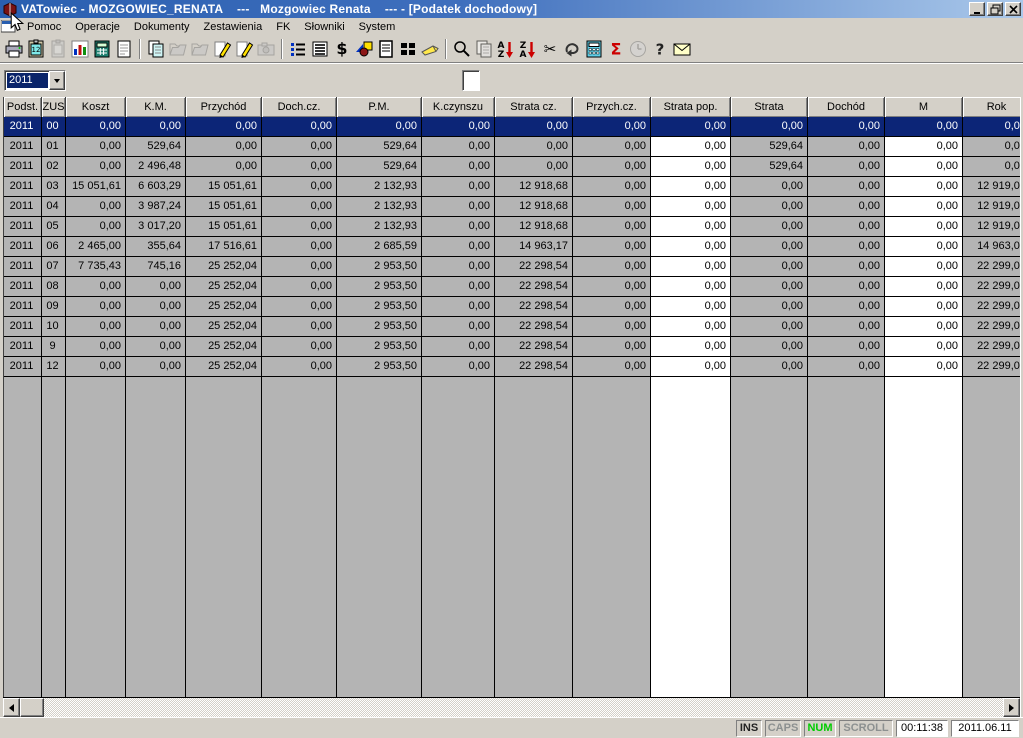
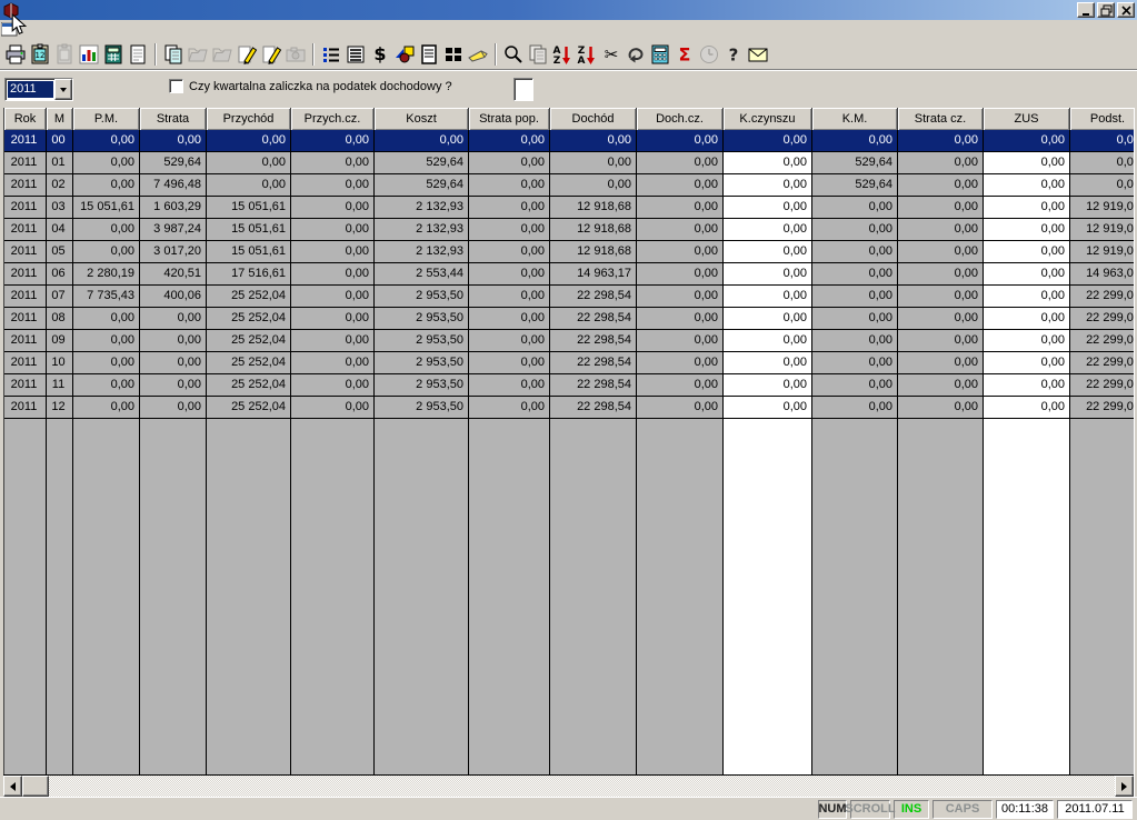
- VATowiec - MOZGOWIEC_RENATA --- Mozgowiec Renata --- - [Podatek dochodowy]
- Pomoc
- Operacje
- Dokumenty
- Zestawienia
- FK
- Słowniki
- System
  12
  $
  A
  Z
  Z
  A
  ✂
  Σ
  ?
  2011
+ Czy kwartalna zaliczka na podatek dochodowy ?
- Podst.
+ Rok
- ZUS
+ M
- Koszt
+ P.M.
- K.M.
+ Strata
  Przychód
- Doch.cz.
+ Przych.cz.
- P.M.
+ Koszt
- K.czynszu
+ Strata pop.
- Strata cz.
+ Dochód
- Przych.cz.
+ Doch.cz.
- Strata pop.
+ K.czynszu
- Strata
+ K.M.
- Dochód
+ Strata cz.
- M
+ ZUS
- Rok
+ Podst.
  2011
  00
  0,00
  0,00
  0,00
  0,00
  0,00
  0,00
  0,00
  0,00
  0,00
  0,00
  0,00
  0,00
  0,0
  2011
  01
  0,00
  529,64
  0,00
  0,00
  529,64
  0,00
  0,00
  0,00
  0,00
  529,64
  0,00
  0,00
  0,0
  2011
  02
  0,00
- 2 496,48
+ 7 496,48
  0,00
  0,00
  529,64
  0,00
  0,00
  0,00
  0,00
  529,64
  0,00
  0,00
  0,0
  2011
  03
  15 051,61
- 6 603,29
+ 1 603,29
  15 051,61
  0,00
  2 132,93
  0,00
  12 918,68
  0,00
  0,00
  0,00
  0,00
  0,00
  12 919,0
  2011
  04
  0,00
  3 987,24
  15 051,61
  0,00
  2 132,93
  0,00
  12 918,68
  0,00
  0,00
  0,00
  0,00
  0,00
  12 919,0
  2011
  05
  0,00
  3 017,20
  15 051,61
  0,00
  2 132,93
  0,00
  12 918,68
  0,00
  0,00
  0,00
  0,00
  0,00
  12 919,0
  2011
  06
- 2 465,00
+ 2 280,19
- 355,64
+ 420,51
  17 516,61
  0,00
- 2 685,59
+ 2 553,44
  0,00
  14 963,17
  0,00
  0,00
  0,00
  0,00
  0,00
  14 963,0
  2011
  07
  7 735,43
- 745,16
+ 400,06
  25 252,04
  0,00
  2 953,50
  0,00
  22 298,54
  0,00
  0,00
  0,00
  0,00
  0,00
  22 299,0
  2011
  08
  0,00
  0,00
  25 252,04
  0,00
  2 953,50
  0,00
  22 298,54
  0,00
  0,00
  0,00
  0,00
  0,00
  22 299,0
  2011
  09
  0,00
  0,00
  25 252,04
  0,00
  2 953,50
  0,00
  22 298,54
  0,00
  0,00
  0,00
  0,00
  0,00
  22 299,0
  2011
  10
  0,00
  0,00
  25 252,04
  0,00
  2 953,50
  0,00
  22 298,54
  0,00
  0,00
  0,00
  0,00
  0,00
  22 299,0
  2011
- 9
+ 11
  0,00
  0,00
  25 252,04
  0,00
  2 953,50
  0,00
  22 298,54
  0,00
  0,00
  0,00
  0,00
  0,00
  22 299,0
  2011
  12
  0,00
  0,00
  25 252,04
  0,00
  2 953,50
  0,00
  22 298,54
  0,00
  0,00
  0,00
  0,00
  0,00
  22 299,0
- INS
+ NUM
- CAPS
+ SCROLL
- NUM
+ INS
- SCROLL
+ CAPS
  00:11:38
- 2011.06.11
+ 2011.07.11
